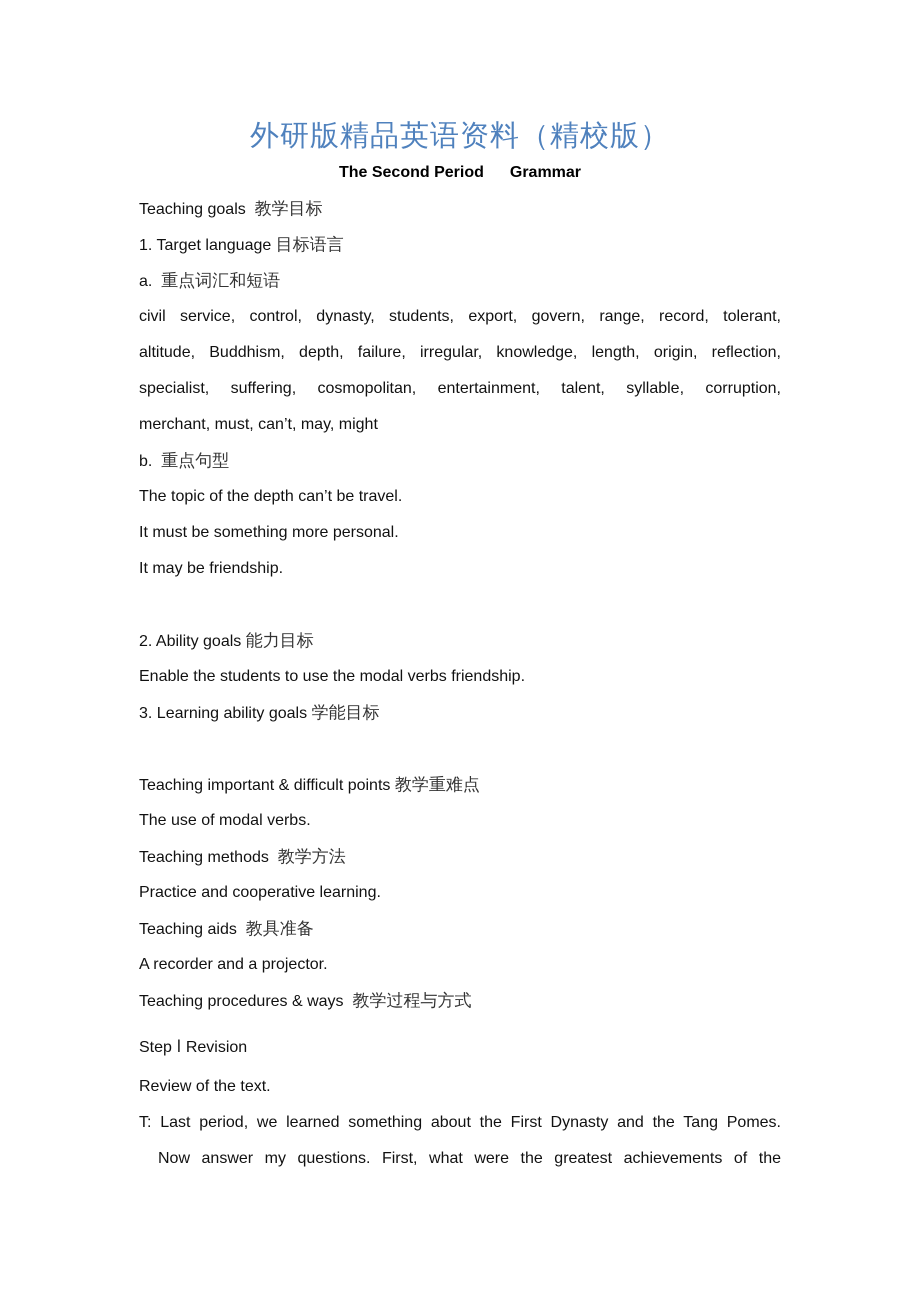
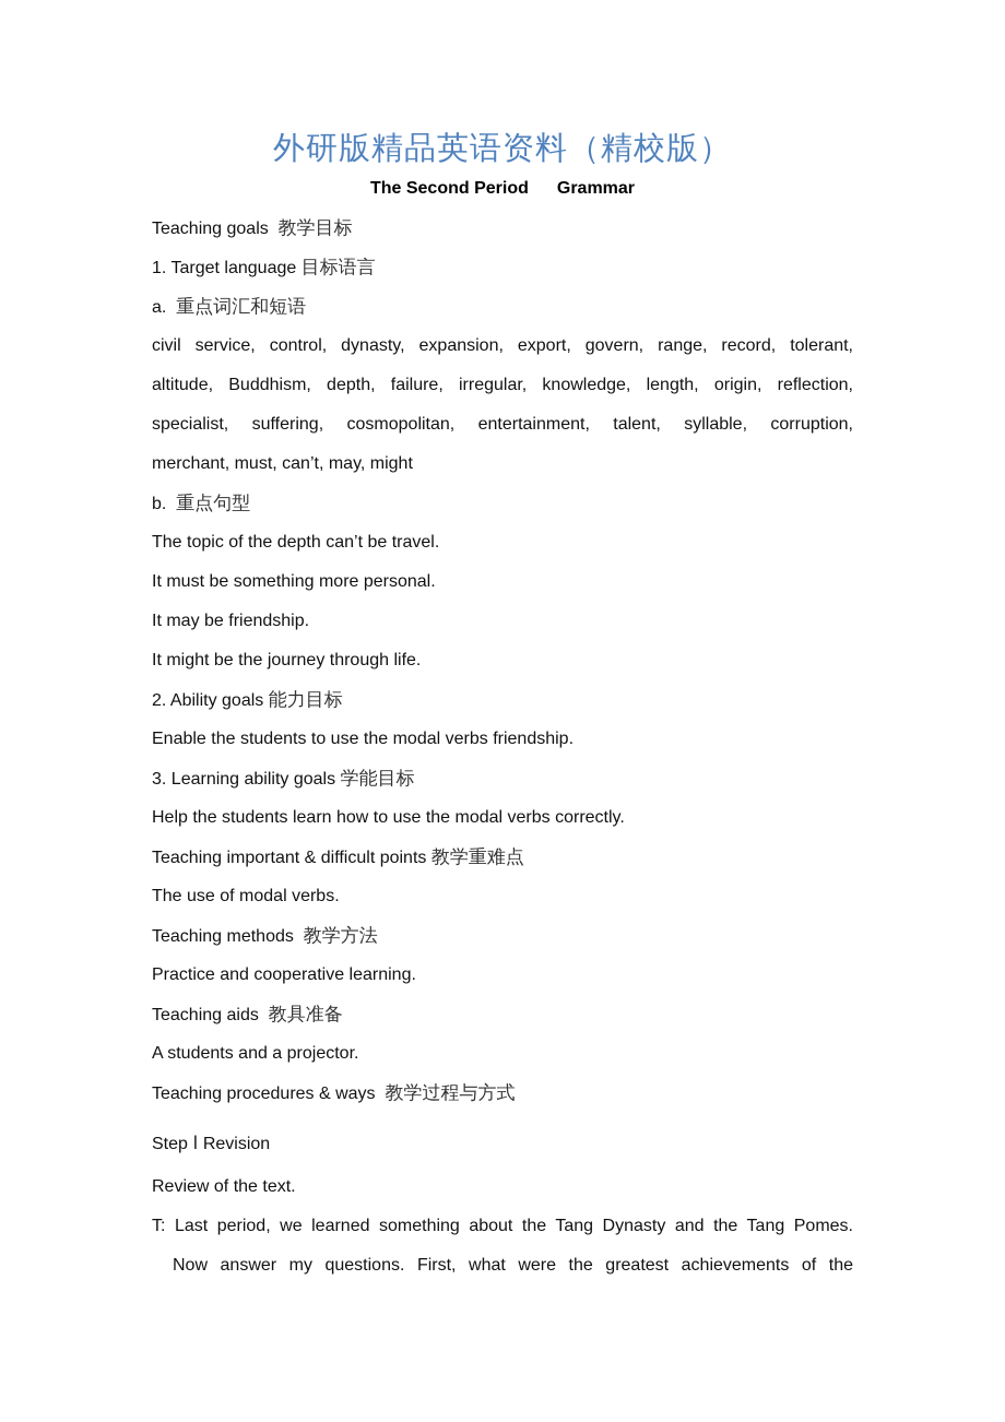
  外研版精品英语资料（精校版）
  The Second Period Grammar
  Teaching goals 教学目标
  1. Target language 目标语言
  a. 重点词汇和短语
- civil service, control, dynasty, students, export, govern, range, record, tolerant,
+ civil service, control, dynasty, expansion, export, govern, range, record, tolerant,
  altitude, Buddhism, depth, failure, irregular, knowledge, length, origin, reflection,
  specialist, suffering, cosmopolitan, entertainment, talent, syllable, corruption,
  merchant, must, can’t, may, might
  b. 重点句型
  The topic of the depth can’t be travel.
  It must be something more personal.
  It may be friendship.
+ It might be the journey through life.
  2. Ability goals 能力目标
  Enable the students to use the modal verbs friendship.
  3. Learning ability goals 学能目标
+ Help the students learn how to use the modal verbs correctly.
  Teaching important & difficult points 教学重难点
  The use of modal verbs.
  Teaching methods 教学方法
  Practice and cooperative learning.
  Teaching aids 教具准备
- A recorder and a projector.
+ A students and a projector.
  Teaching procedures & ways 教学过程与方式
  Step Ⅰ Revision
  Review of the text.
- T: Last period, we learned something about the First Dynasty and the Tang Pomes.
+ T: Last period, we learned something about the Tang Dynasty and the Tang Pomes.
  Now answer my questions. First, what were the greatest achievements of the
